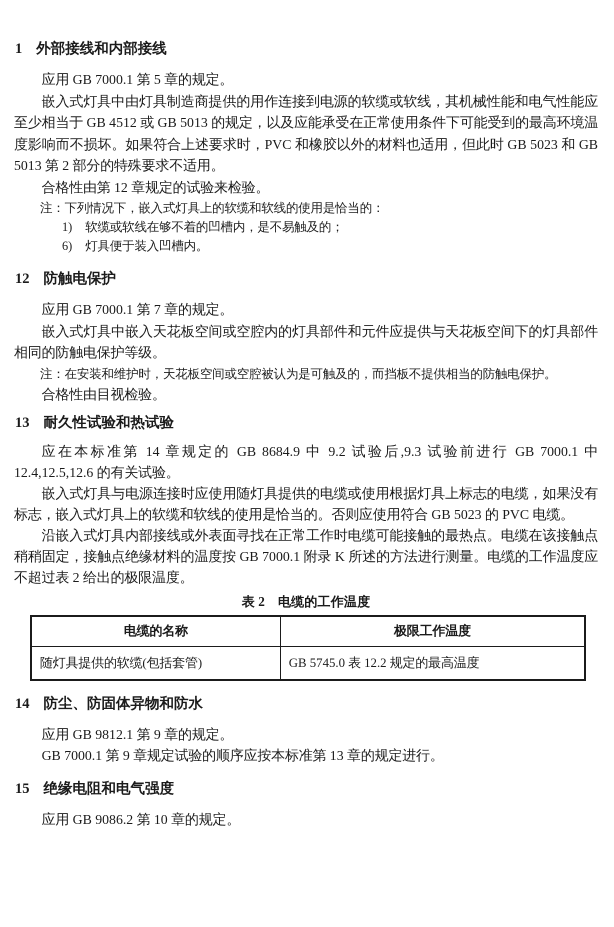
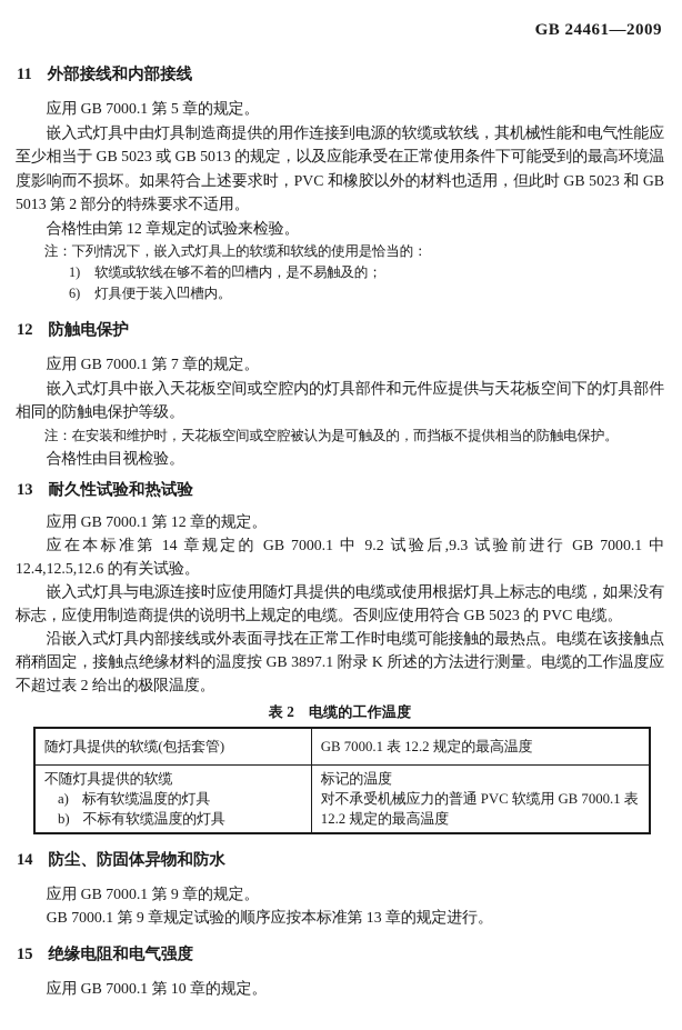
+ GB 24461—2009
- 1
+ 11
  外部接线和内部接线
  应用 GB 7000.1 第 5 章的规定。
- 嵌入式灯具中由灯具制造商提供的用作连接到电源的软缆或软线，其机械性能和电气性能应至少相当于 GB 4512 或 GB 5013 的规定，以及应能承受在正常使用条件下可能受到的最高环境温度影响而不损坏。如果符合上述要求时，PVC 和橡胶以外的材料也适用，但此时 GB 5023 和 GB 5013 第 2 部分的特殊要求不适用。
+ 嵌入式灯具中由灯具制造商提供的用作连接到电源的软缆或软线，其机械性能和电气性能应至少相当于 GB 5023 或 GB 5013 的规定，以及应能承受在正常使用条件下可能受到的最高环境温度影响而不损坏。如果符合上述要求时，PVC 和橡胶以外的材料也适用，但此时 GB 5023 和 GB 5013 第 2 部分的特殊要求不适用。
  合格性由第 12 章规定的试验来检验。
  注：下列情况下，嵌入式灯具上的软缆和软线的使用是恰当的：
  1)
  软缆或软线在够不着的凹槽内，是不易触及的；
  6)
  灯具便于装入凹槽内。
  12
  防触电保护
  应用 GB 7000.1 第 7 章的规定。
  嵌入式灯具中嵌入天花板空间或空腔内的灯具部件和元件应提供与天花板空间下的灯具部件相同的防触电保护等级。
  注：在安装和维护时，天花板空间或空腔被认为是可触及的，而挡板不提供相当的防触电保护。
  合格性由目视检验。
  13
  耐久性试验和热试验
+ 应用 GB 7000.1 第 12 章的规定。
- 应在本标准第 14 章规定的 GB 8684.9 中 9.2 试验后,9.3 试验前进行 GB 7000.1 中 12.4,12.5,12.6 的有关试验。
+ 应在本标准第 14 章规定的 GB 7000.1 中 9.2 试验后,9.3 试验前进行 GB 7000.1 中 12.4,12.5,12.6 的有关试验。
- 嵌入式灯具与电源连接时应使用随灯具提供的电缆或使用根据灯具上标志的电缆，如果没有标志，嵌入式灯具上的软缆和软线的使用是恰当的。否则应使用符合 GB 5023 的 PVC 电缆。
+ 嵌入式灯具与电源连接时应使用随灯具提供的电缆或使用根据灯具上标志的电缆，如果没有标志，应使用制造商提供的说明书上规定的电缆。否则应使用符合 GB 5023 的 PVC 电缆。
- 沿嵌入式灯具内部接线或外表面寻找在正常工作时电缆可能接触的最热点。电缆在该接触点稍稍固定，接触点绝缘材料的温度按 GB 7000.1 附录 K 所述的方法进行测量。电缆的工作温度应不超过表 2 给出的极限温度。
+ 沿嵌入式灯具内部接线或外表面寻找在正常工作时电缆可能接触的最热点。电缆在该接触点稍稍固定，接触点绝缘材料的温度按 GB 3897.1 附录 K 所述的方法进行测量。电缆的工作温度应不超过表 2 给出的极限温度。
  表 2 电缆的工作温度
- 电缆的名称	极限工作温度
- 随灯具提供的软缆(包括套管)	GB 5745.0 表 12.2 规定的最高温度
+ 随灯具提供的软缆(包括套管)	GB 7000.1 表 12.2 规定的最高温度
+ 不随灯具提供的软缆 a) 标有软缆温度的灯具 b) 不标有软缆温度的灯具	标记的温度 对不承受机械应力的普通 PVC 软缆用 GB 7000.1 表 12.2 规定的最高温度
  14
  防尘、防固体异物和防水
- 应用 GB 9812.1 第 9 章的规定。
+ 应用 GB 7000.1 第 9 章的规定。
  GB 7000.1 第 9 章规定试验的顺序应按本标准第 13 章的规定进行。
  15
  绝缘电阻和电气强度
- 应用 GB 9086.2 第 10 章的规定。
+ 应用 GB 7000.1 第 10 章的规定。
